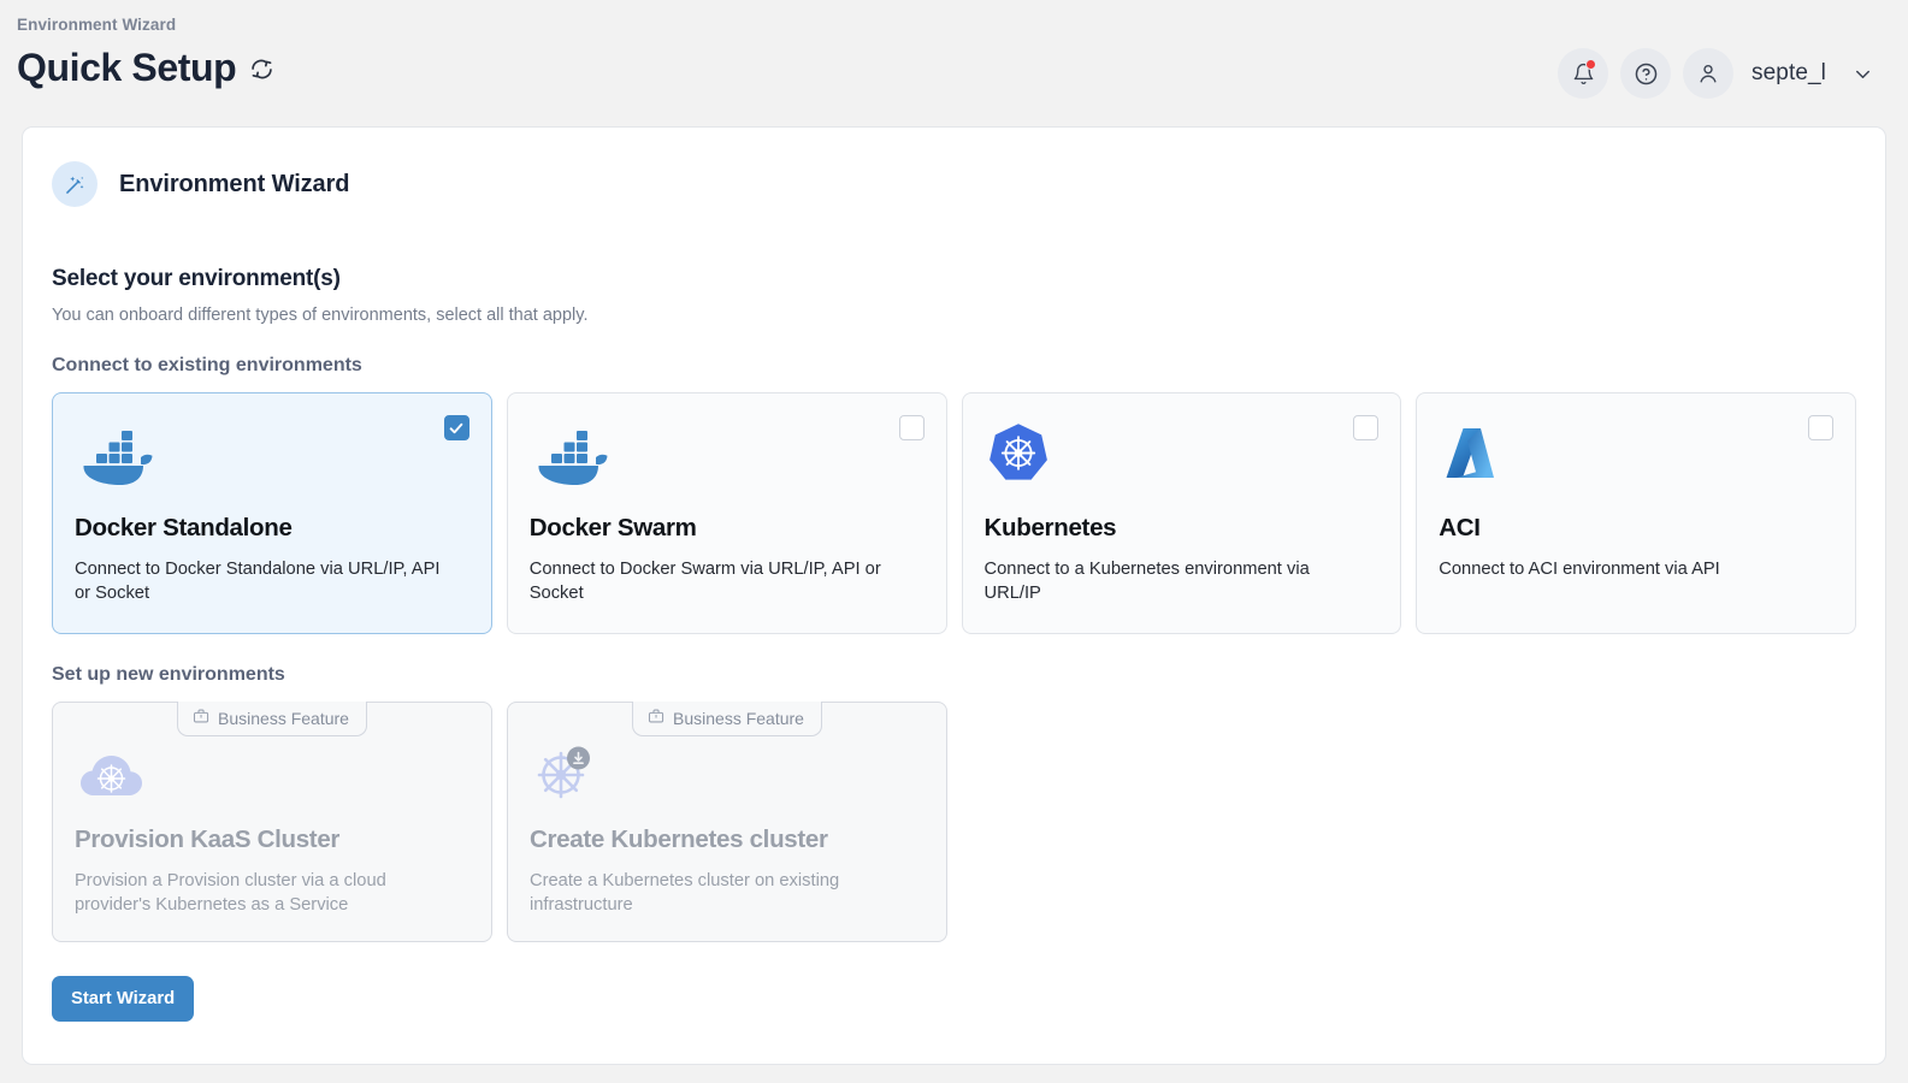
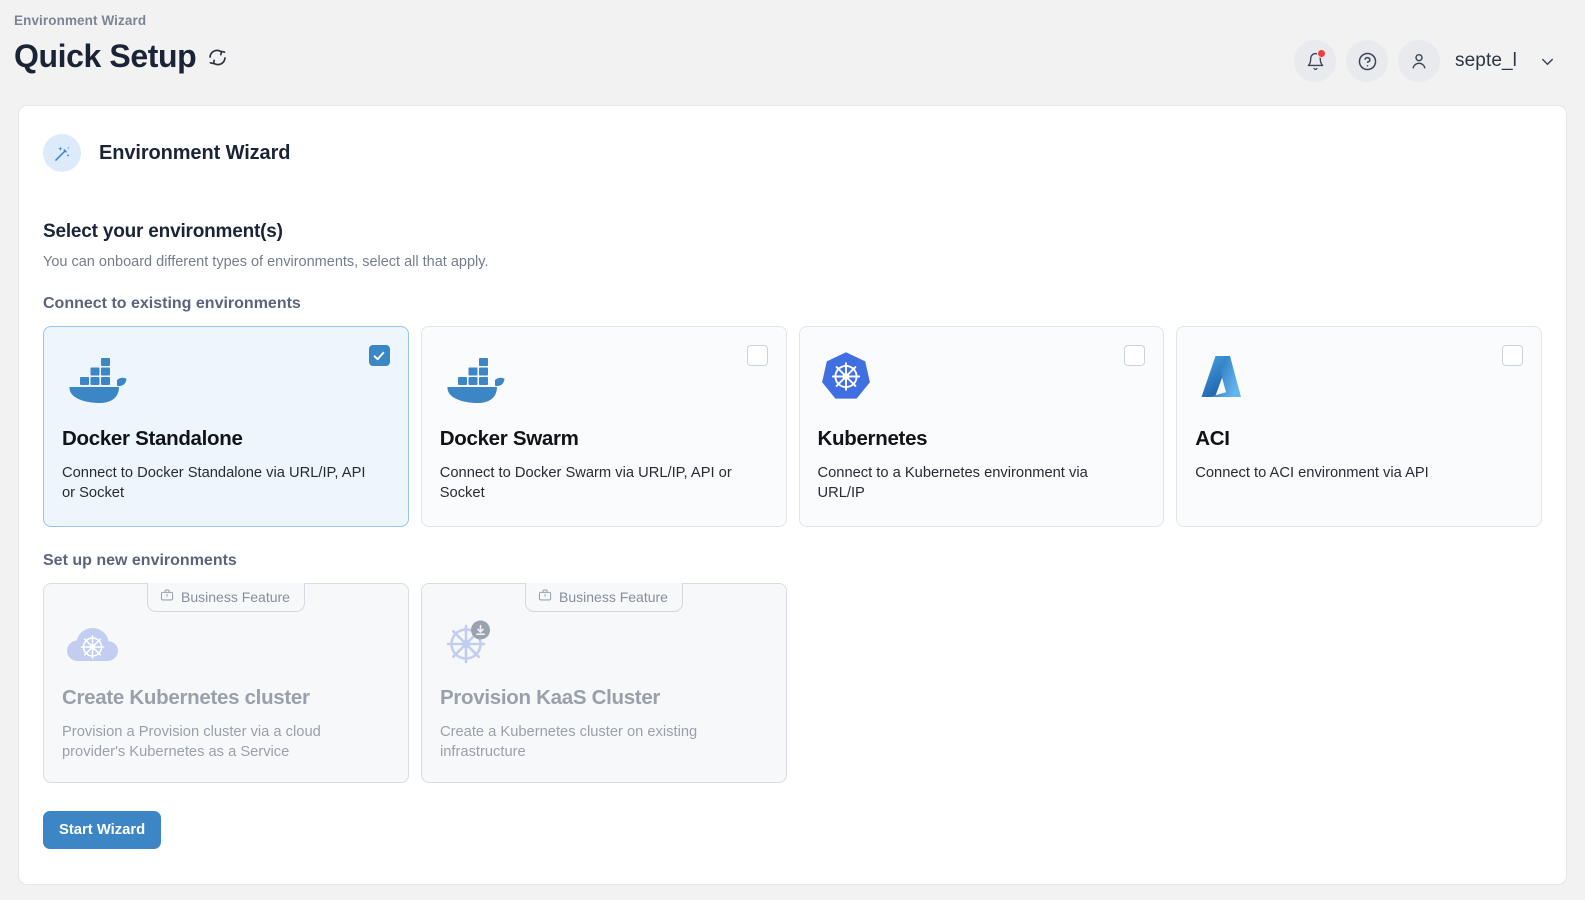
  Environment Wizard
  Quick Setup
  septe_l
  Environment Wizard
  Select your environment(s)
  You can onboard different types of environments, select all that apply.
  Connect to existing environments
  Docker Standalone
  Connect to Docker Standalone via URL/IP, API or Socket
  Docker Swarm
  Connect to Docker Swarm via URL/IP, API or Socket
  Kubernetes
  Connect to a Kubernetes environment via URL/IP
  ACI
  Connect to ACI environment via API
  Set up new environments
  Business Feature
- Provision KaaS Cluster
+ Create Kubernetes cluster
  Provision a Provision cluster via a cloud provider's Kubernetes as a Service
  Business Feature
- Create Kubernetes cluster
+ Provision KaaS Cluster
  Create a Kubernetes cluster on existing infrastructure
  Start Wizard
